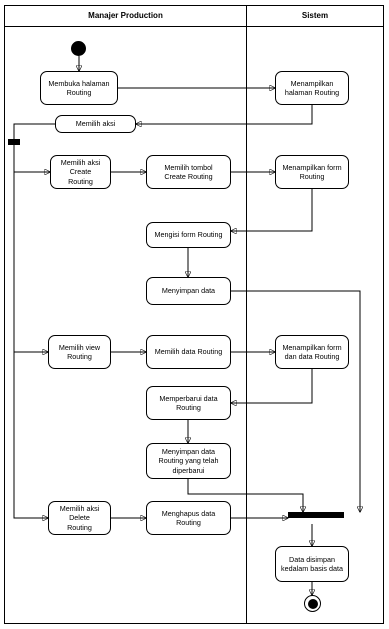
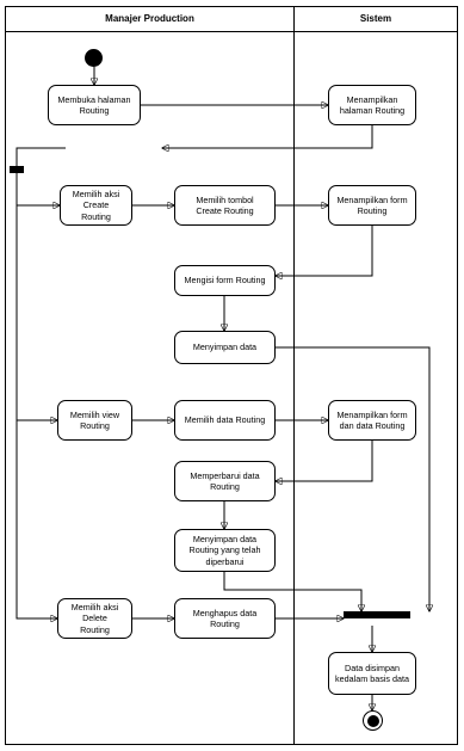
  Manajer Production
  Sistem
  Membuka halaman
  Routing
  Menampilkan
  halaman Routing
- Memilih aksi
  Memilih aksi Create
  Routing
  Memilih tombol
  Create Routing
  Menampilkan form
  Routing
  Mengisi form Routing
  Menyimpan data
  Memilih view
  Routing
  Memilih data Routing
  Menampilkan form
  dan data Routing
  Memperbarui data
  Routing
  Menyimpan data
  Routing yang telah
  diperbarui
  Memilih aksi Delete
  Routing
  Menghapus data
  Routing
  Data disimpan
  kedalam basis data
